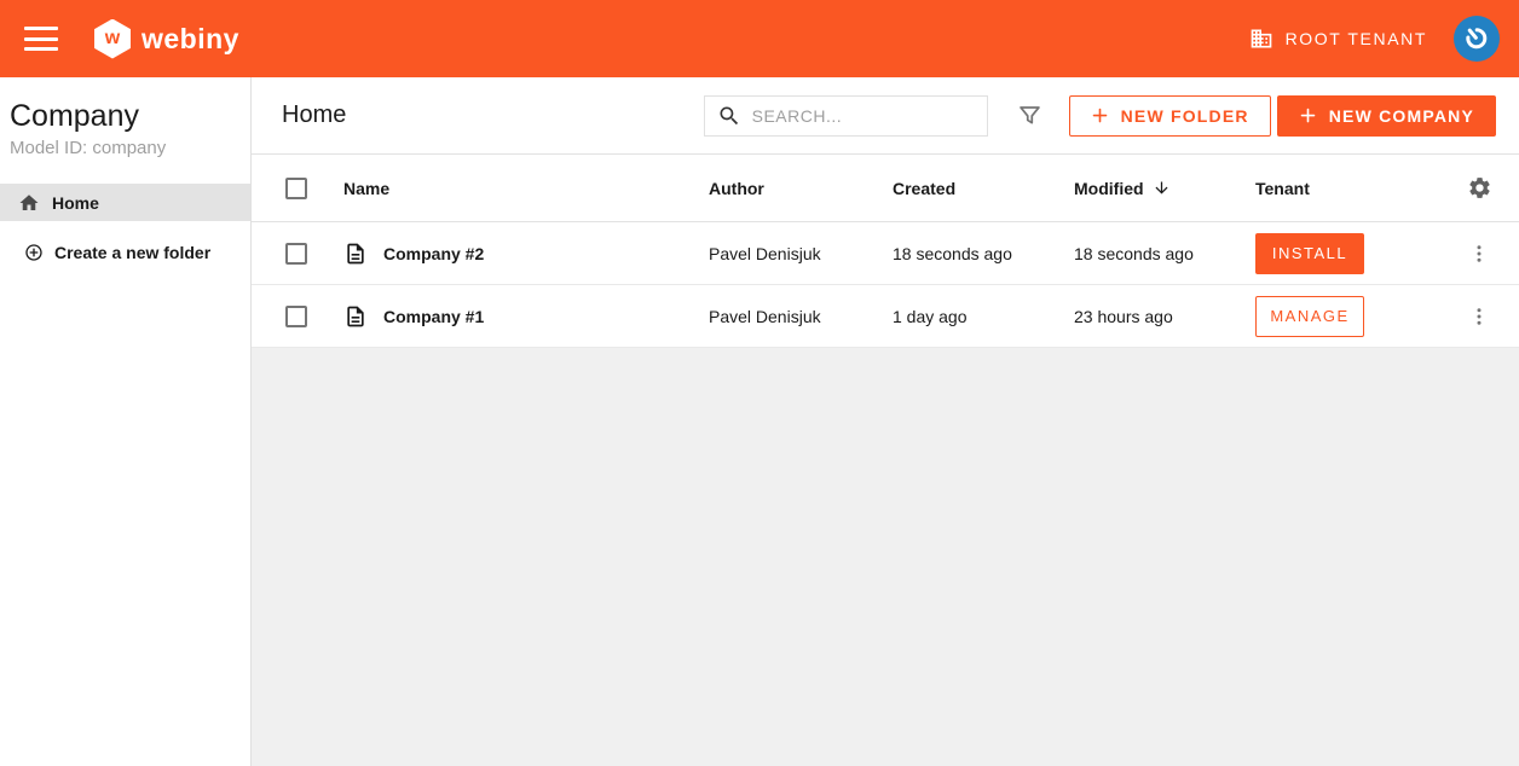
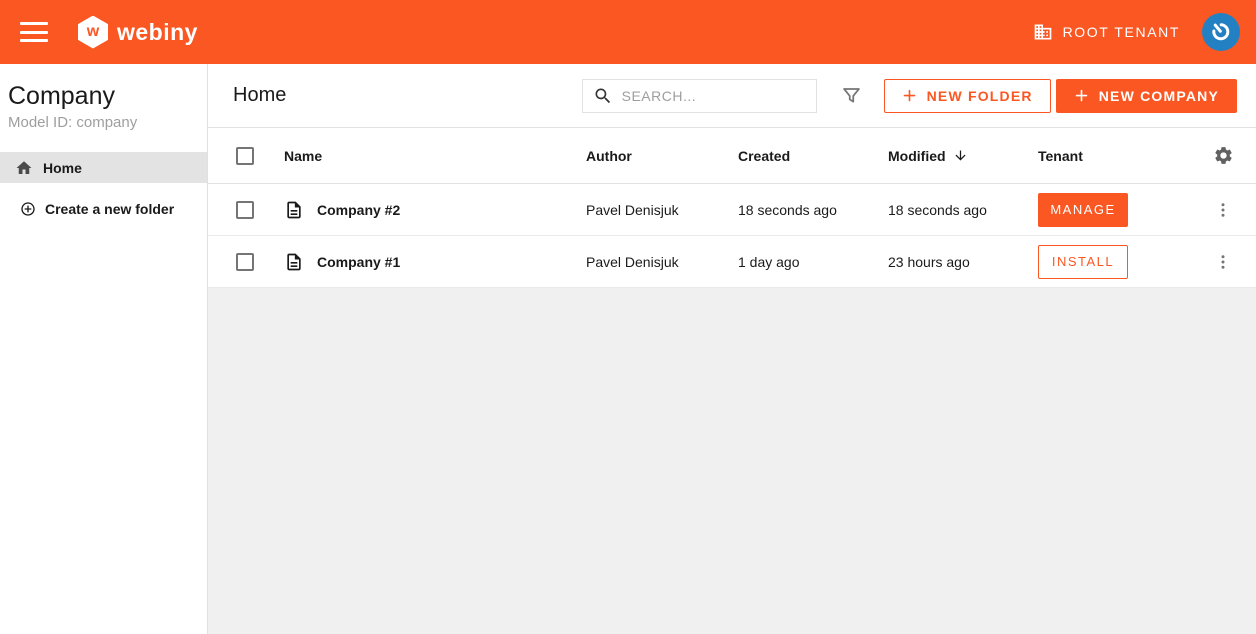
  w
  webiny
  ROOT TENANT
  Company
  Model ID: company
  Home
  Create a new folder
  Home
  SEARCH...
  NEW FOLDER
  NEW COMPANY
  Name
  Author
  Created
  Modified
  Tenant
  Company #2
  Pavel Denisjuk
  18 seconds ago
  18 seconds ago
- INSTALL
+ MANAGE
  Company #1
  Pavel Denisjuk
  1 day ago
  23 hours ago
- MANAGE
+ INSTALL
